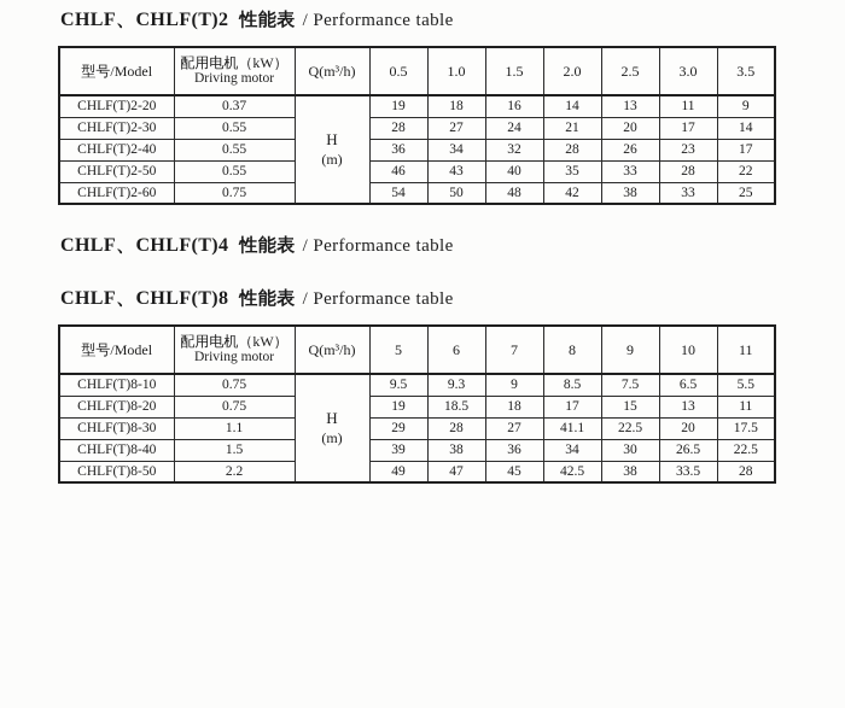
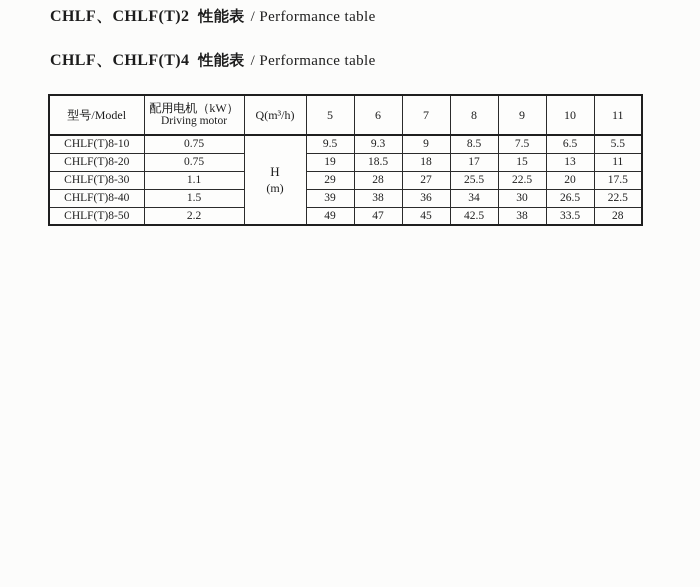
  CHLF、CHLF(T)2 性能表 / Performance table
- 型号/Model	配用电机（kW） Driving motor	Q(m³/h)	0.5	1.0	1.5	2.0	2.5	3.0	3.5
- CHLF(T)2-20	0.37	H(m)	19	18	16	14	13	11	9
- CHLF(T)2-30	0.55	28	27	24	21	20	17	14
- CHLF(T)2-40	0.55	36	34	32	28	26	23	17
- CHLF(T)2-50	0.55	46	43	40	35	33	28	22
- CHLF(T)2-60	0.75	54	50	48	42	38	33	25
  CHLF、CHLF(T)4 性能表 / Performance table
- CHLF、CHLF(T)8 性能表 / Performance table
  型号/Model	配用电机（kW） Driving motor	Q(m³/h)	5	6	7	8	9	10	11
  CHLF(T)8-10	0.75	H(m)	9.5	9.3	9	8.5	7.5	6.5	5.5
  CHLF(T)8-20	0.75	19	18.5	18	17	15	13	11
- CHLF(T)8-30	1.1	29	28	27	41.1	22.5	20	17.5
+ CHLF(T)8-30	1.1	29	28	27	25.5	22.5	20	17.5
  CHLF(T)8-40	1.5	39	38	36	34	30	26.5	22.5
  CHLF(T)8-50	2.2	49	47	45	42.5	38	33.5	28
